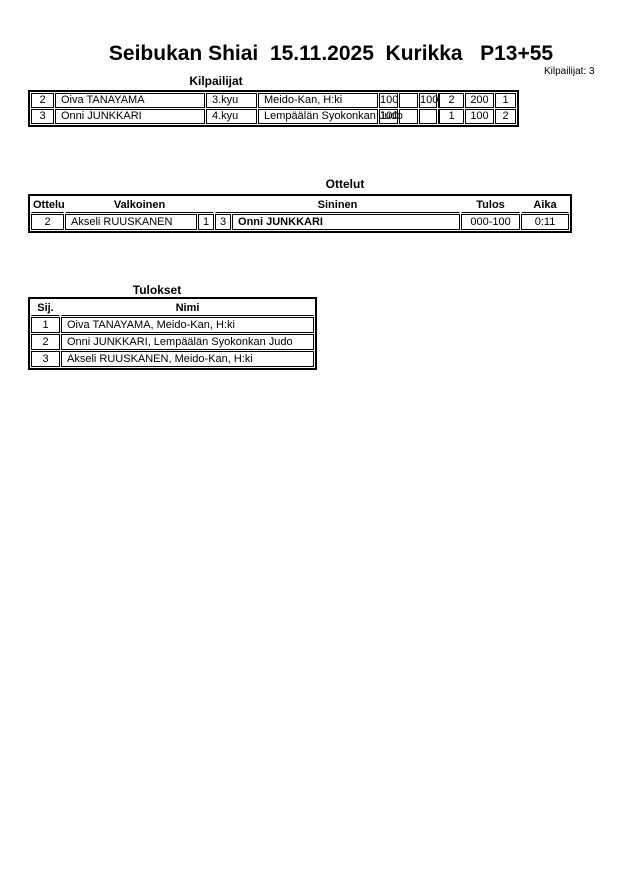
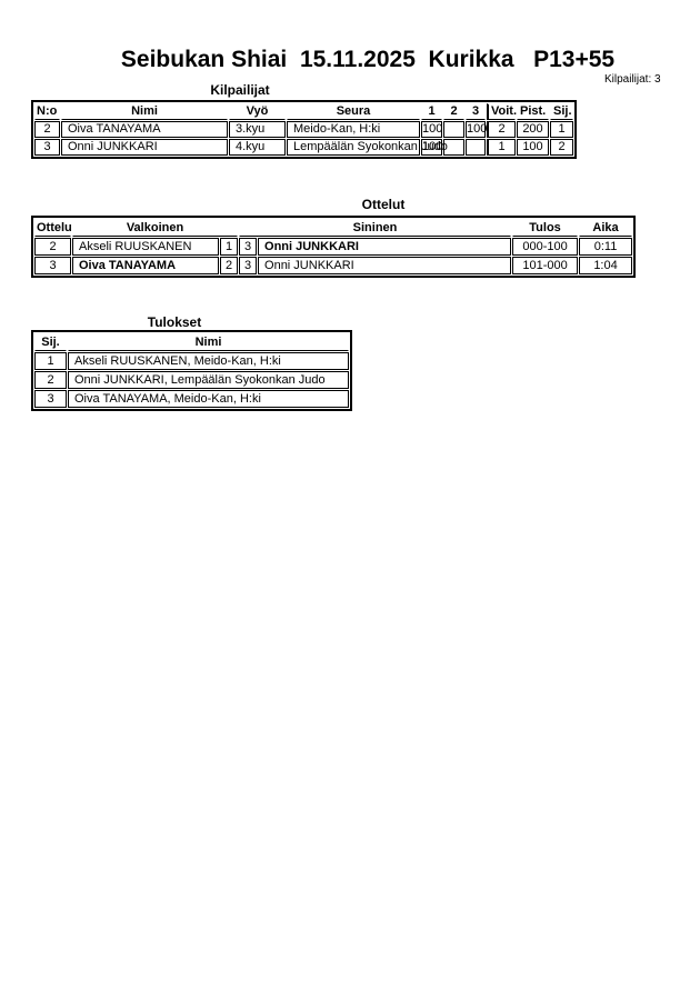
  Seibukan Shiai 15.11.2025 Kurikka P13+55
  Kilpailijat: 3
  Kilpailijat
+ N:o	Nimi	Vyö	Seura	1	2	3	Voit.	Pist.	Sij.
  2	Oiva TANAYAMA	3.kyu	Meido-Kan, H:ki	100		100	2	200	1
  3	Onni JUNKKARI	4.kyu	Lempäälän Syokonkan Jo	100			1	100	2
  Ottelut
  Ottelu	Valkoinen	Sininen	Tulos	Aika
  2	Akseli RUUSKANEN	1	3	Onni JUNKKARI	000-100	0:11
+ 3	Oiva TANAYAMA	2	3	Onni JUNKKARI	101-000	1:04
  Tulokset
  Sij.	Nimi
- 1	Oiva TANAYAMA, Meido-Kan, H:ki
+ 1	Akseli RUUSKANEN, Meido-Kan, H:ki
  2	Onni JUNKKARI, Lempäälän Syokonkan Judo
- 3	Akseli RUUSKANEN, Meido-Kan, H:ki
+ 3	Oiva TANAYAMA, Meido-Kan, H:ki
